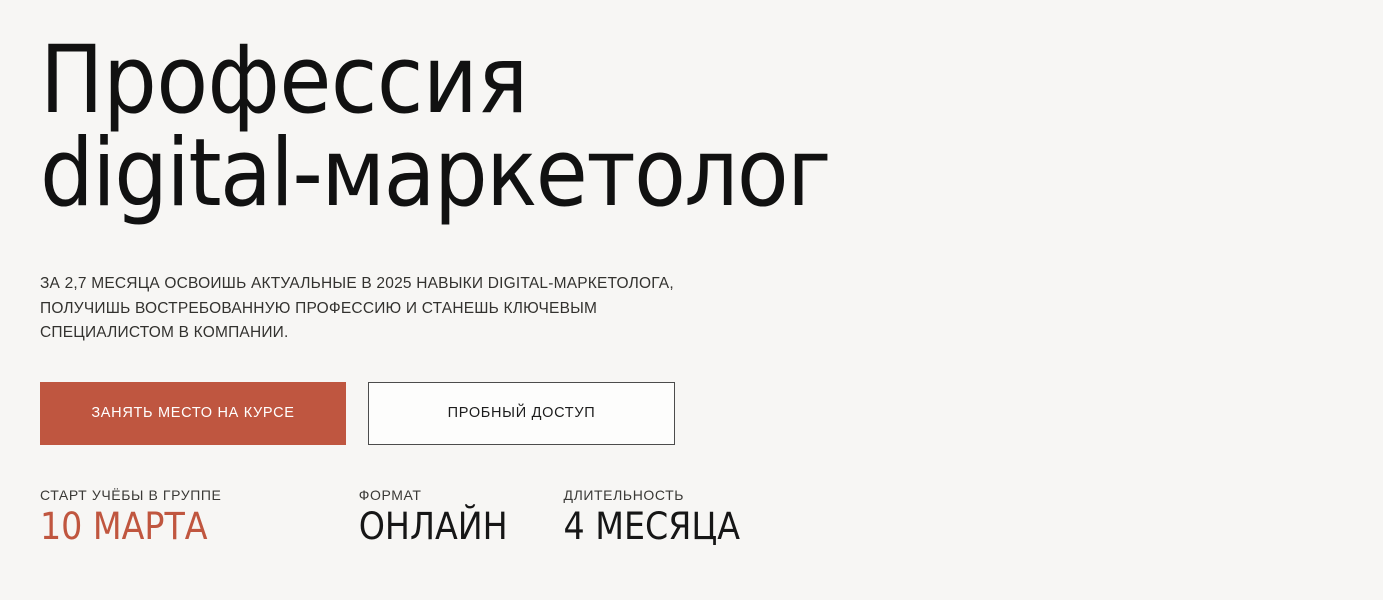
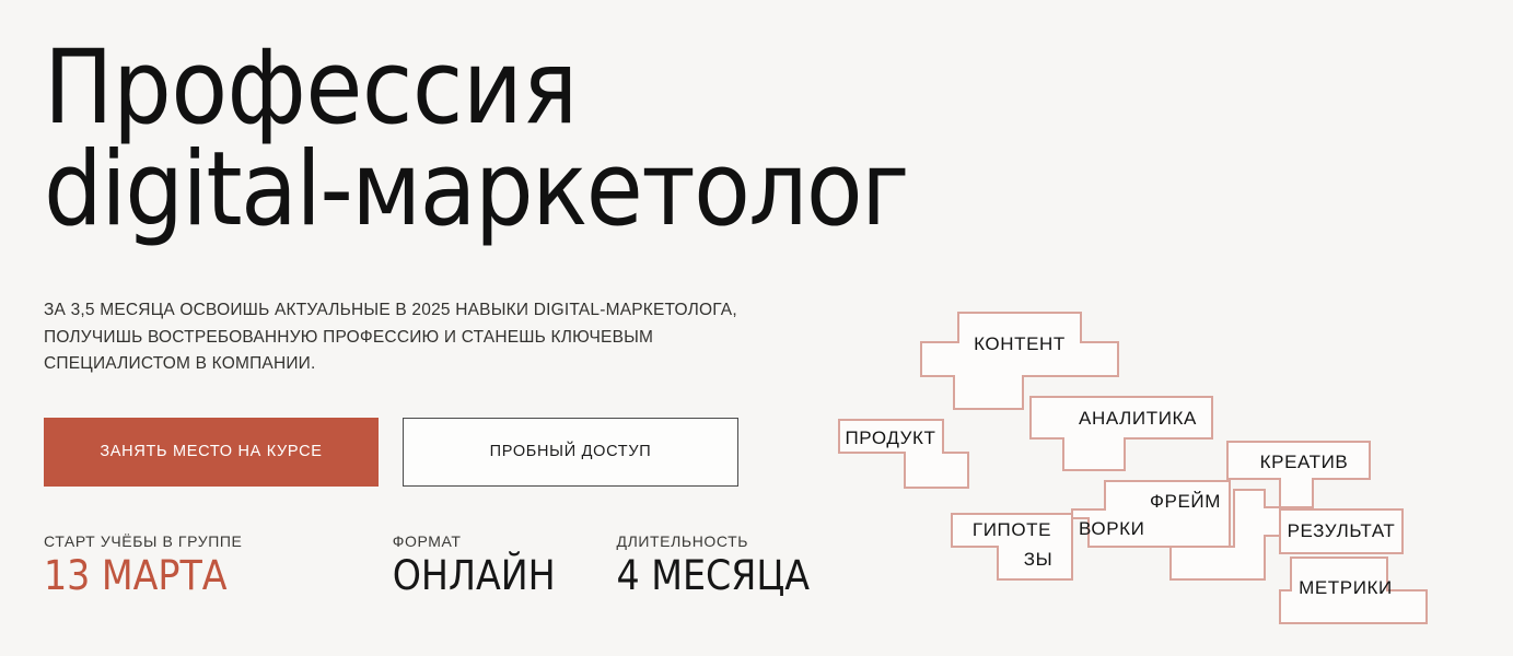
  Профессия
  digital-маркетолог
- ЗА 2,7 МЕСЯЦА ОСВОИШЬ АКТУАЛЬНЫЕ В 2025 НАВЫКИ DIGITAL-МАРКЕТОЛОГА, ПОЛУЧИШЬ ВОСТРЕБОВАННУЮ ПРОФЕССИЮ И СТАНЕШЬ КЛЮЧЕВЫМ СПЕЦИАЛИСТОМ В КОМПАНИИ.
+ ЗА 3,5 МЕСЯЦА ОСВОИШЬ АКТУАЛЬНЫЕ В 2025 НАВЫКИ DIGITAL-МАРКЕТОЛОГА, ПОЛУЧИШЬ ВОСТРЕБОВАННУЮ ПРОФЕССИЮ И СТАНЕШЬ КЛЮЧЕВЫМ СПЕЦИАЛИСТОМ В КОМПАНИИ.
  ЗАНЯТЬ МЕСТО НА КУРСЕ
  ПРОБНЫЙ ДОСТУП
  СТАРТ УЧЁБЫ В ГРУППЕ
- 10 МАРТА
+ 13 МАРТА
  ФОРМАТ
  ОНЛАЙН
  ДЛИТЕЛЬНОСТЬ
  4 МЕСЯЦА
+ КОНТЕНТ
+ АНАЛИТИКА
+ ПРОДУКТ
+ КРЕАТИВ
+ ФРЕЙМ
+ ВОРКИ
+ ГИПОТЕ
+ ЗЫ
+ РЕЗУЛЬТАТ
+ МЕТРИКИ
